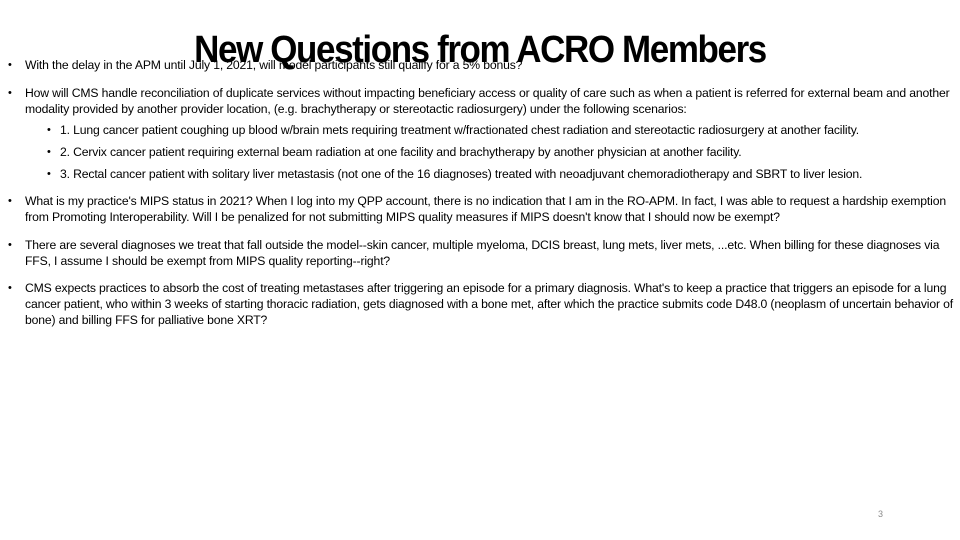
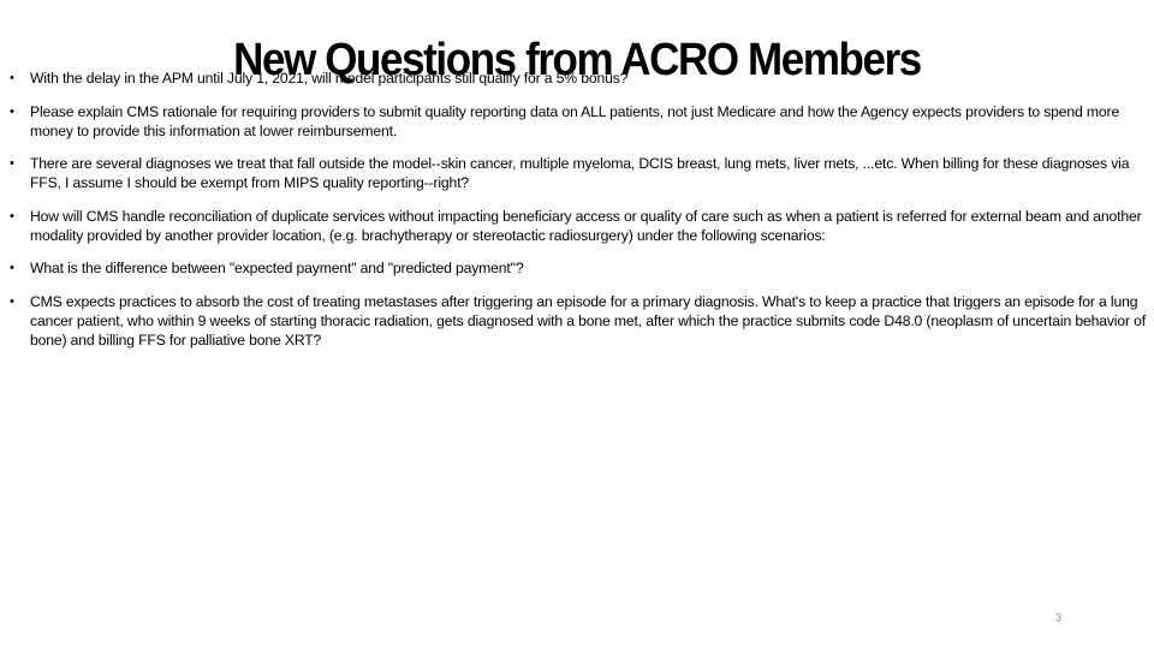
  New Questions from ACRO Members
  With the delay in the APM until July 1, 2021, will model participants still qualify for a 5% bonus?
+ Please explain CMS rationale for requiring providers to submit quality reporting data on ALL patients, not just Medicare and how the Agency expects providers to spend more money to provide this information at lower reimbursement.
- How will CMS handle reconciliation of duplicate services without impacting beneficiary access or quality of care such as when a patient is referred for external beam and another modality provided by another provider location, (e.g. brachytherapy or stereotactic radiosurgery) under the following scenarios:
+ There are several diagnoses we treat that fall outside the model--skin cancer, multiple myeloma, DCIS breast, lung mets, liver mets, ...etc. When billing for these diagnoses via FFS, I assume I should be exempt from MIPS quality reporting--right?
- 1. Lung cancer patient coughing up blood w/brain mets requiring treatment w/fractionated chest radiation and stereotactic radiosurgery at another facility.
- 2. Cervix cancer patient requiring external beam radiation at one facility and brachytherapy by another physician at another facility.
- 3. Rectal cancer patient with solitary liver metastasis (not one of the 16 diagnoses) treated with neoadjuvant chemoradiotherapy and SBRT to liver lesion.
- What is my practice's MIPS status in 2021? When I log into my QPP account, there is no indication that I am in the RO-APM. In fact, I was able to request a hardship exemption from Promoting Interoperability. Will I be penalized for not submitting MIPS quality measures if MIPS doesn't know that I should now be exempt?
- There are several diagnoses we treat that fall outside the model--skin cancer, multiple myeloma, DCIS breast, lung mets, liver mets, ...etc. When billing for these diagnoses via FFS, I assume I should be exempt from MIPS quality reporting--right?
+ How will CMS handle reconciliation of duplicate services without impacting beneficiary access or quality of care such as when a patient is referred for external beam and another modality provided by another provider location, (e.g. brachytherapy or stereotactic radiosurgery) under the following scenarios:
+ What is the difference between "expected payment" and "predicted payment"?
- CMS expects practices to absorb the cost of treating metastases after triggering an episode for a primary diagnosis. What's to keep a practice that triggers an episode for a lung cancer patient, who within 3 weeks of starting thoracic radiation, gets diagnosed with a bone met, after which the practice submits code D48.0 (neoplasm of uncertain behavior of bone) and billing FFS for palliative bone XRT?
+ CMS expects practices to absorb the cost of treating metastases after triggering an episode for a primary diagnosis. What's to keep a practice that triggers an episode for a lung cancer patient, who within 9 weeks of starting thoracic radiation, gets diagnosed with a bone met, after which the practice submits code D48.0 (neoplasm of uncertain behavior of bone) and billing FFS for palliative bone XRT?
  3
